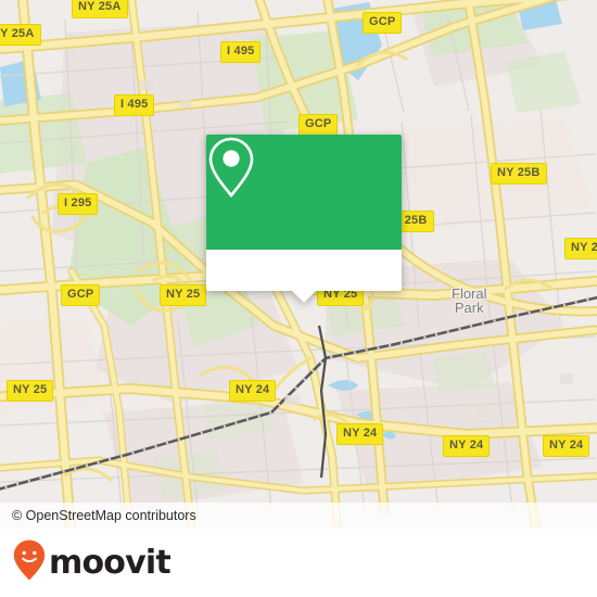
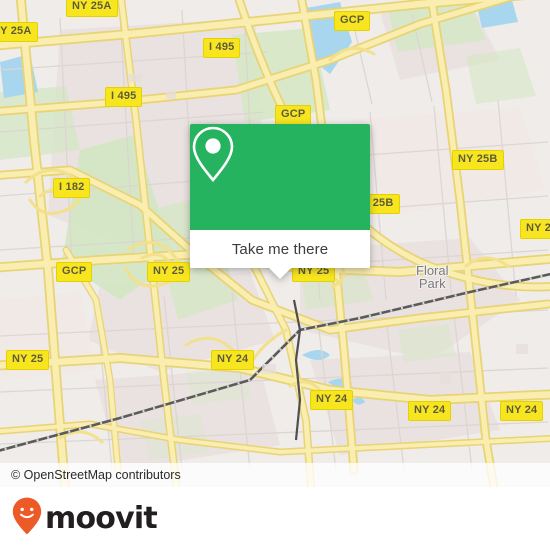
  Y 25A
  NY 25A
  GCP
  I 495
  I 495
  GCP
  NY 25B
- I 295
+ I 182
  NY 2
  GCP
  NY 25
  NY 25
  NY 25
  NY 24
  NY 24
  NY 24
  NY 24
  Floral
  Park
+ Take me there
  © OpenStreetMap contributors
  moovit
